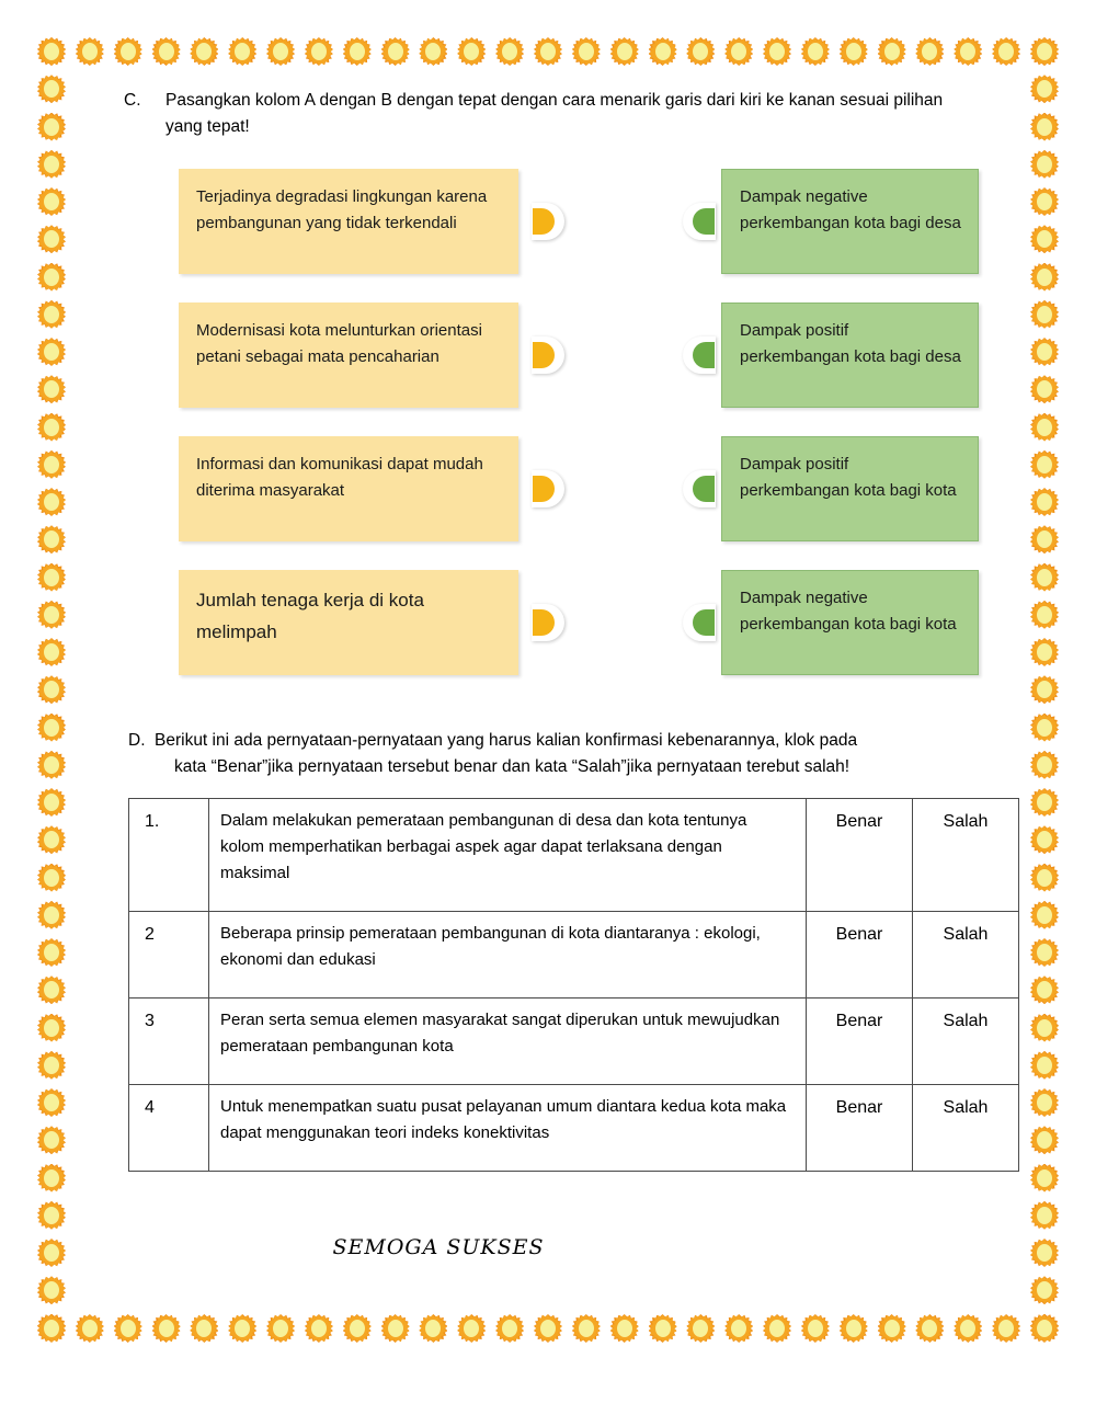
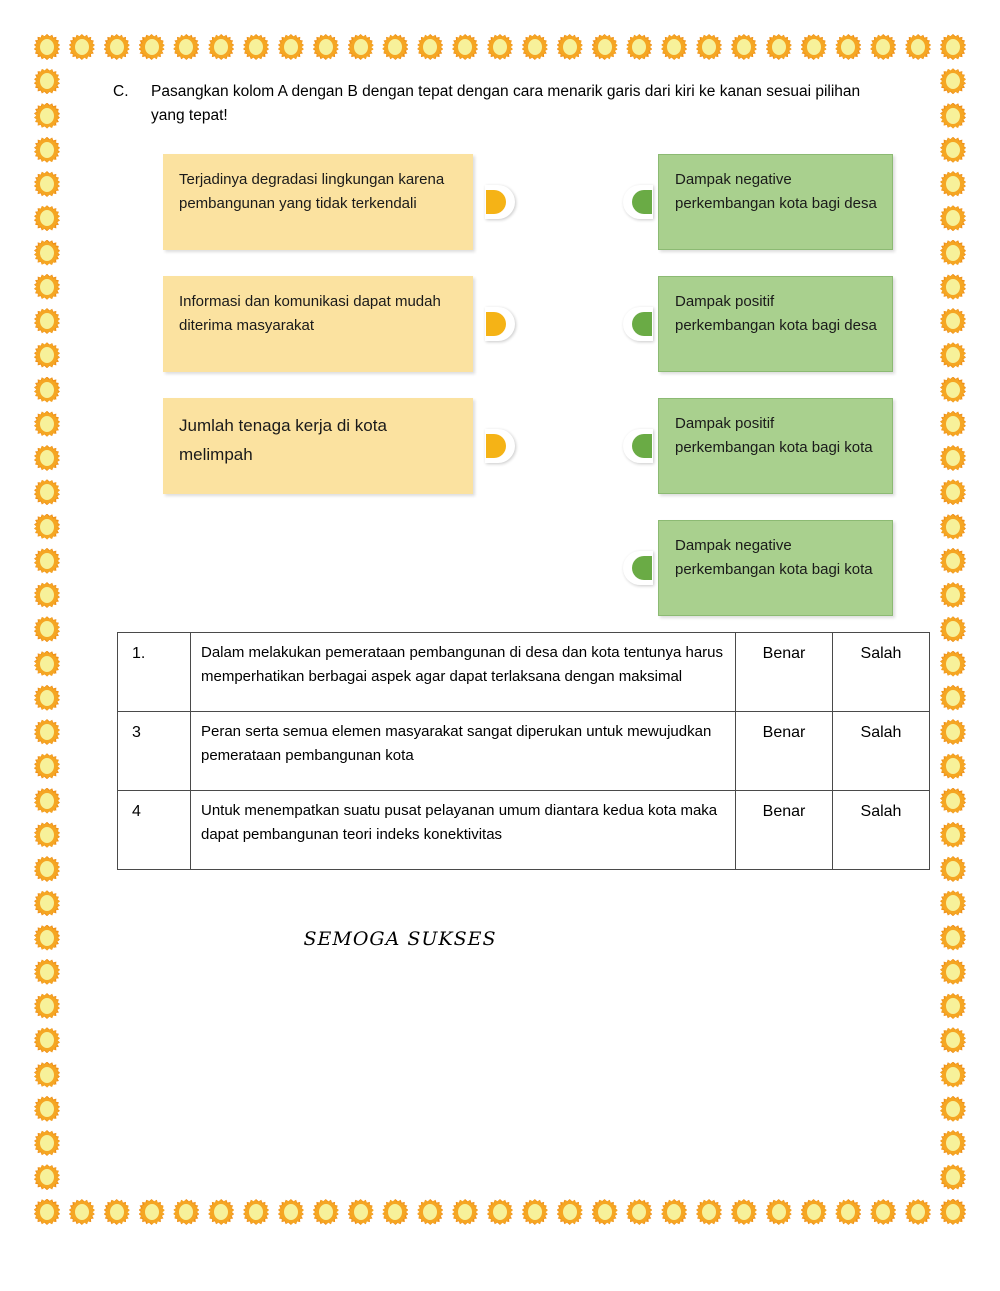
  C.
  Pasangkan kolom A dengan B dengan tepat dengan cara menarik garis dari kiri ke kanan sesuai pilihan yang tepat!
  Terjadinya degradasi lingkungan karena pembangunan yang tidak terkendali
- Modernisasi kota melunturkan orientasi petani sebagai mata pencaharian
  Informasi dan komunikasi dapat mudah diterima masyarakat
  Jumlah tenaga kerja di kota melimpah
  Dampak negative perkembangan kota bagi desa
  Dampak positif perkembangan kota bagi desa
  Dampak positif perkembangan kota bagi kota
  Dampak negative perkembangan kota bagi kota
- D.
- Berikut ini ada pernyataan-pernyataan yang harus kalian konfirmasi kebenarannya, klok pada
- kata “Benar”jika pernyataan tersebut benar dan kata “Salah”jika pernyataan terebut salah!
- 1.	Dalam melakukan pemerataan pembangunan di desa dan kota tentunya kolom memperhatikan berbagai aspek agar dapat terlaksana dengan maksimal	Benar	Salah
+ 1.	Dalam melakukan pemerataan pembangunan di desa dan kota tentunya harus memperhatikan berbagai aspek agar dapat terlaksana dengan maksimal	Benar	Salah
- 2	Beberapa prinsip pemerataan pembangunan di kota diantaranya : ekologi, ekonomi dan edukasi	Benar	Salah
  3	Peran serta semua elemen masyarakat sangat diperukan untuk mewujudkan pemerataan pembangunan kota	Benar	Salah
- 4	Untuk menempatkan suatu pusat pelayanan umum diantara kedua kota maka dapat menggunakan teori indeks konektivitas	Benar	Salah
+ 4	Untuk menempatkan suatu pusat pelayanan umum diantara kedua kota maka dapat pembangunan teori indeks konektivitas	Benar	Salah
  SEMOGA SUKSES
